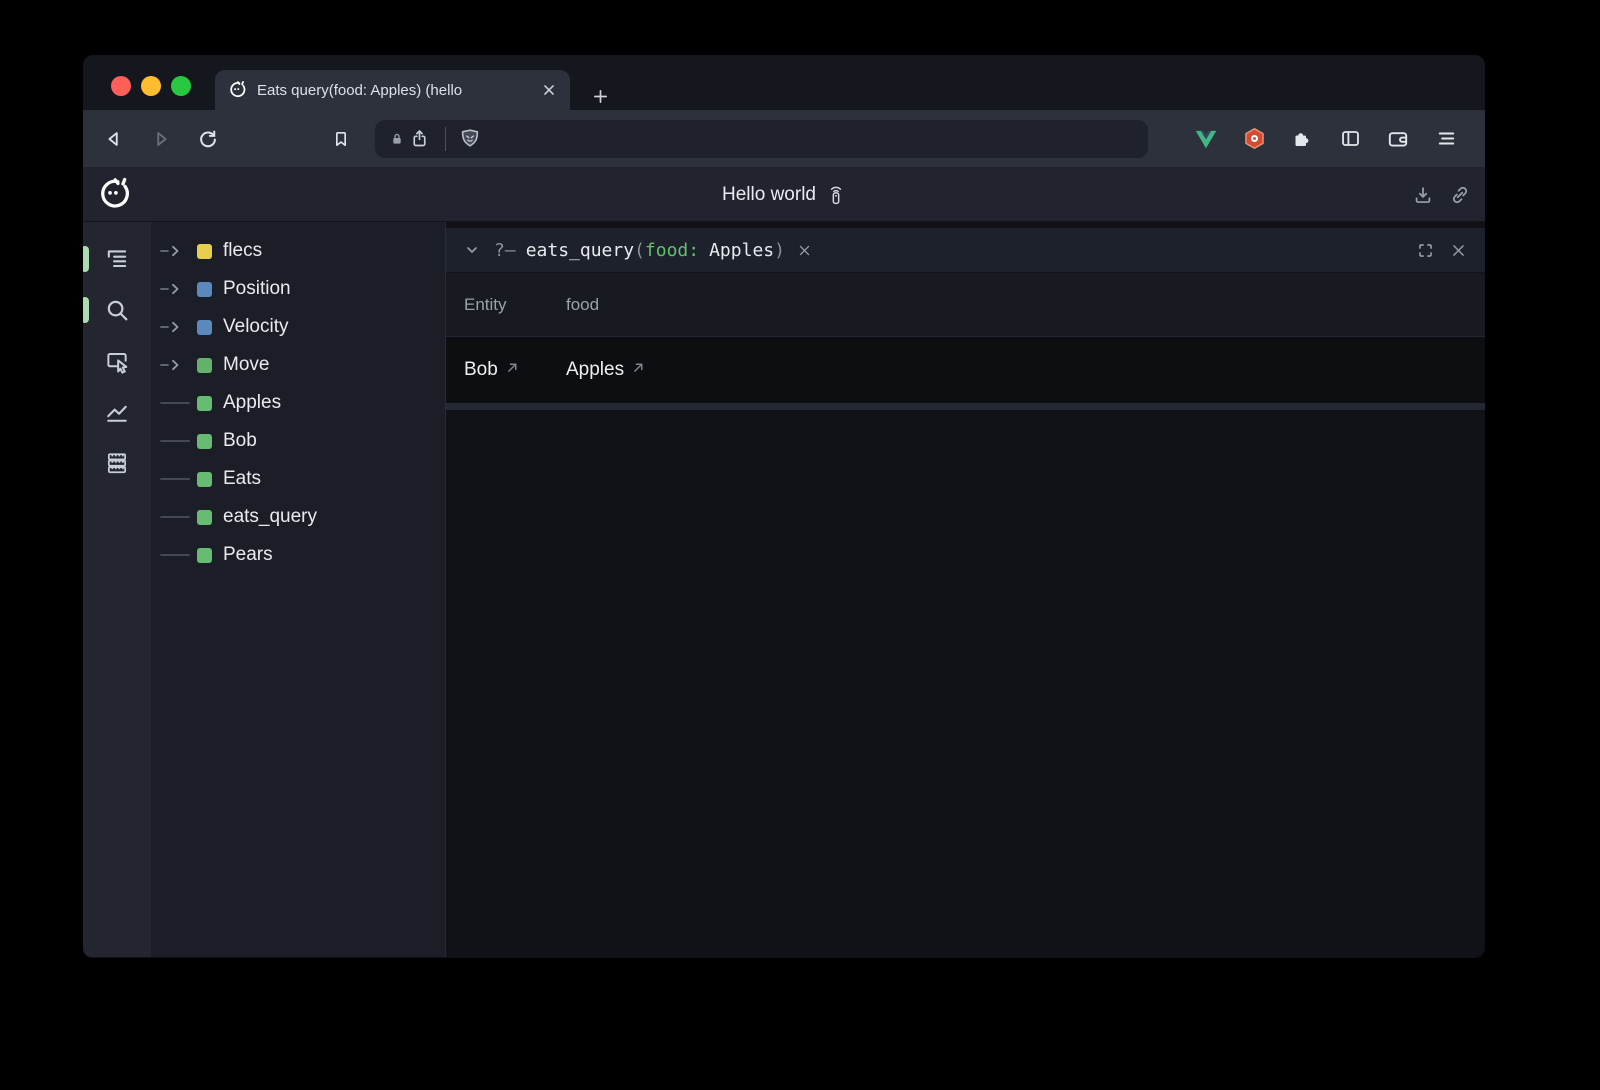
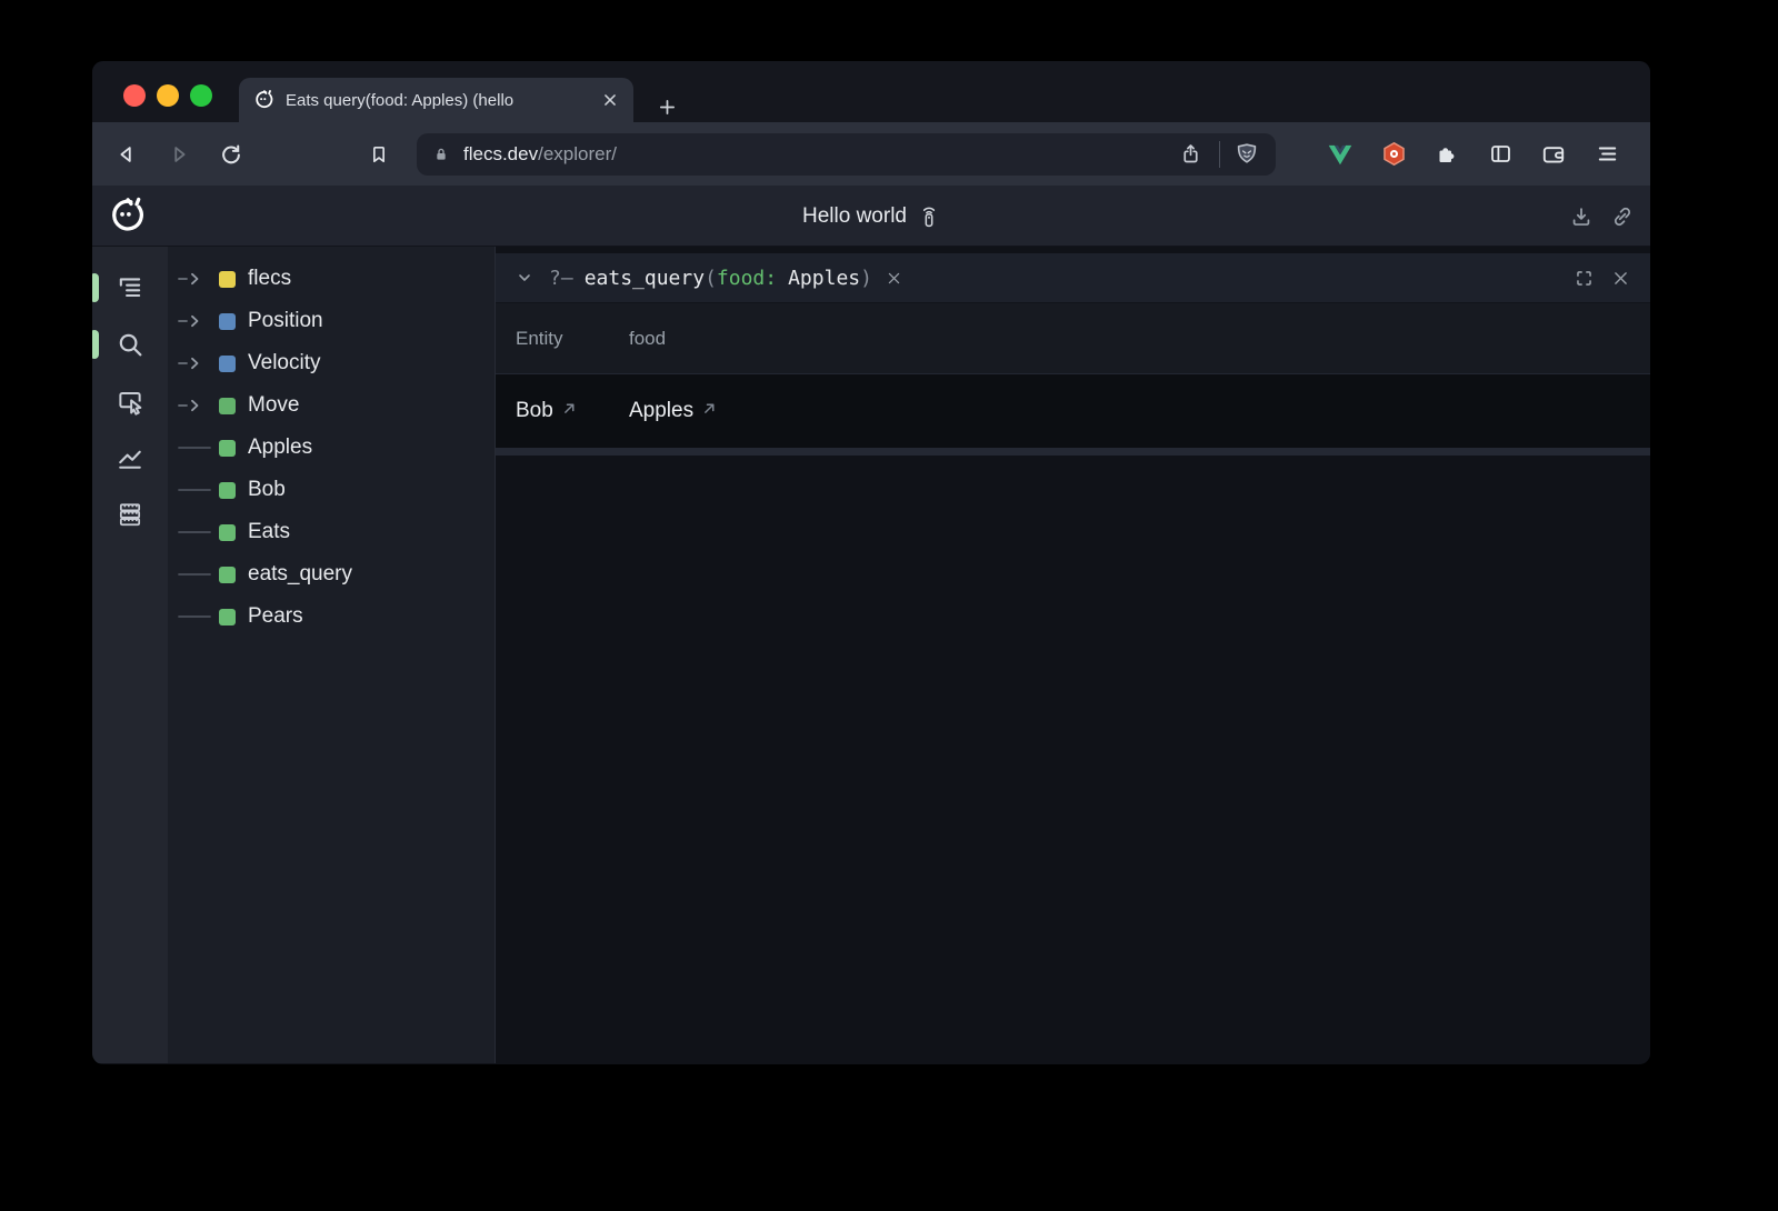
  Eats query(food: Apples) (hello
+ flecs.dev/explorer/
  Hello world
  flecs
  Position
  Velocity
  Move
  Apples
  Bob
  Eats
  eats_query
  Pears
  ?– eats_query(food: Apples)
  Entity
  food
  Bob
  Apples
